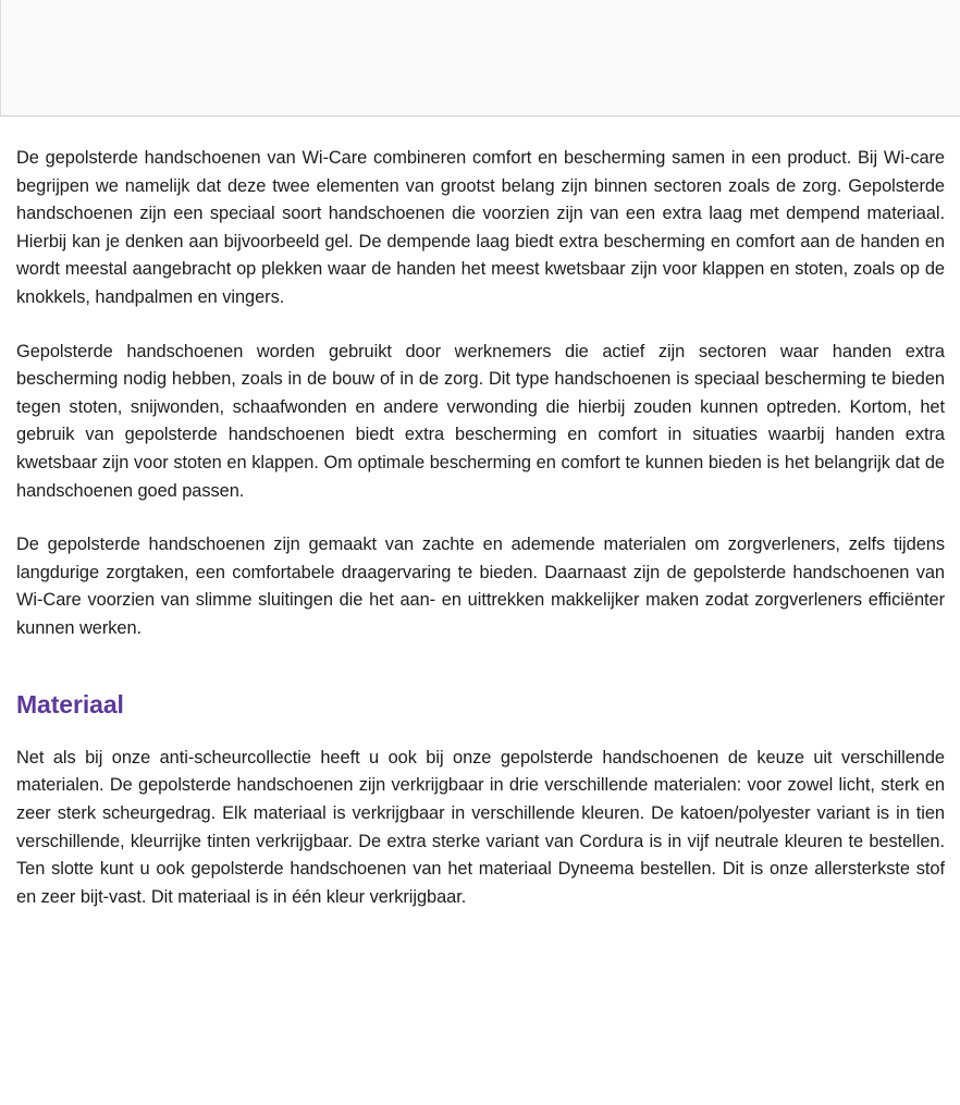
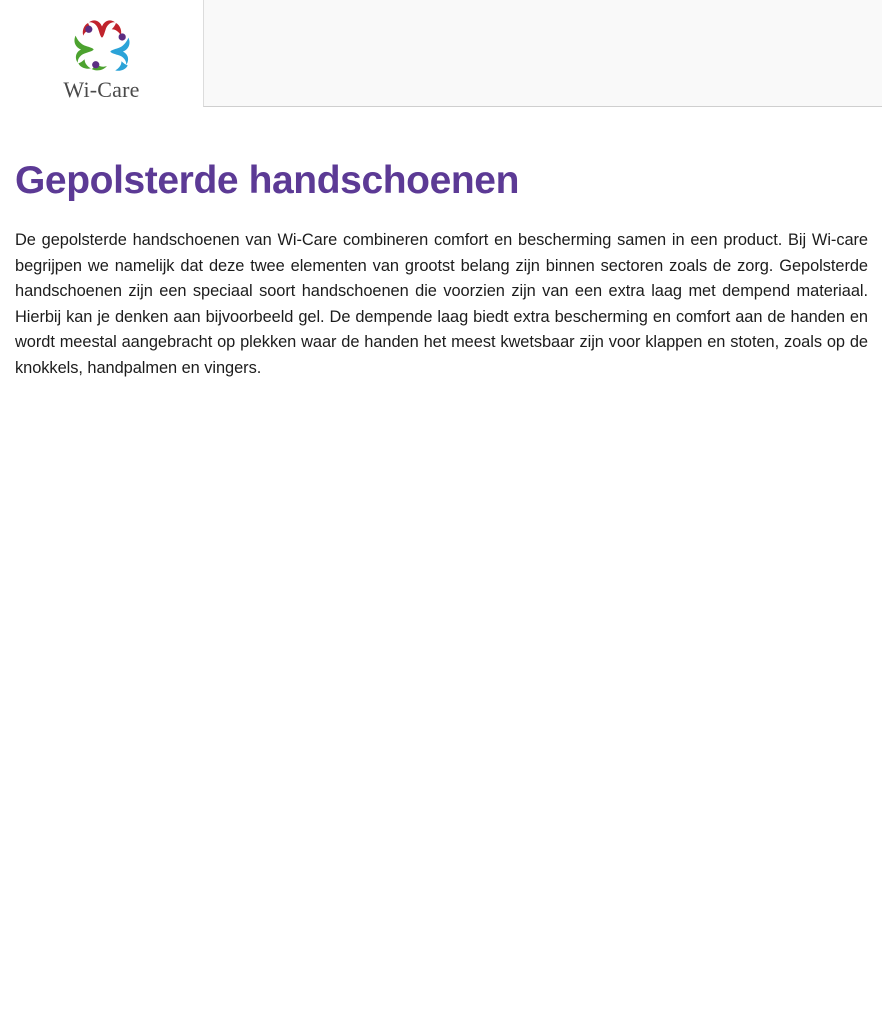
+ Wi-Care
+ Gepolsterde handschoenen
  De gepolsterde handschoenen van Wi-Care combineren comfort en bescherming samen in een product. Bij Wi-care begrijpen we namelijk dat deze twee elementen van grootst belang zijn binnen sectoren zoals de zorg. Gepolsterde handschoenen zijn een speciaal soort handschoenen die voorzien zijn van een extra laag met dempend materiaal. Hierbij kan je denken aan bijvoorbeeld gel. De dempende laag biedt extra bescherming en comfort aan de handen en wordt meestal aangebracht op plekken waar de handen het meest kwetsbaar zijn voor klappen en stoten, zoals op de knokkels, handpalmen en vingers.
- Gepolsterde handschoenen worden gebruikt door werknemers die actief zijn sectoren waar handen extra bescherming nodig hebben, zoals in de bouw of in de zorg. Dit type handschoenen is speciaal bescherming te bieden tegen stoten, snijwonden, schaafwonden en andere verwonding die hierbij zouden kunnen optreden. Kortom, het gebruik van gepolsterde handschoenen biedt extra bescherming en comfort in situaties waarbij handen extra kwetsbaar zijn voor stoten en klappen. Om optimale bescherming en comfort te kunnen bieden is het belangrijk dat de handschoenen goed passen.
- De gepolsterde handschoenen zijn gemaakt van zachte en ademende materialen om zorgverleners, zelfs tijdens langdurige zorgtaken, een comfortabele draagervaring te bieden. Daarnaast zijn de gepolsterde handschoenen van Wi-Care voorzien van slimme sluitingen die het aan- en uittrekken makkelijker maken zodat zorgverleners efficiënter kunnen werken.
- Materiaal
- Net als bij onze anti-scheurcollectie heeft u ook bij onze gepolsterde handschoenen de keuze uit verschillende materialen. De gepolsterde handschoenen zijn verkrijgbaar in drie verschillende materialen: voor zowel licht, sterk en zeer sterk scheurgedrag. Elk materiaal is verkrijgbaar in verschillende kleuren. De katoen/polyester variant is in tien verschillende, kleurrijke tinten verkrijgbaar. De extra sterke variant van Cordura is in vijf neutrale kleuren te bestellen. Ten slotte kunt u ook gepolsterde handschoenen van het materiaal Dyneema bestellen. Dit is onze allersterkste stof en zeer bijt-vast. Dit materiaal is in één kleur verkrijgbaar.
